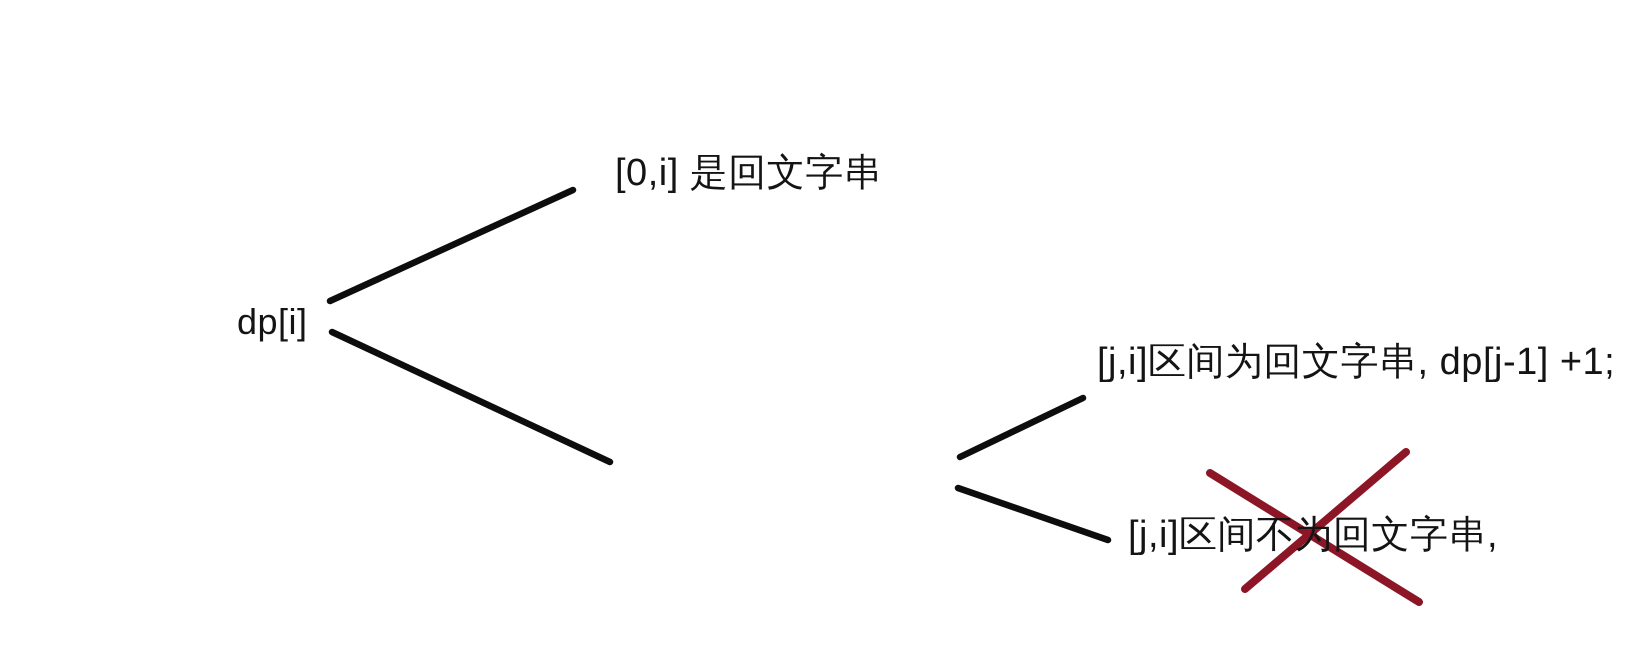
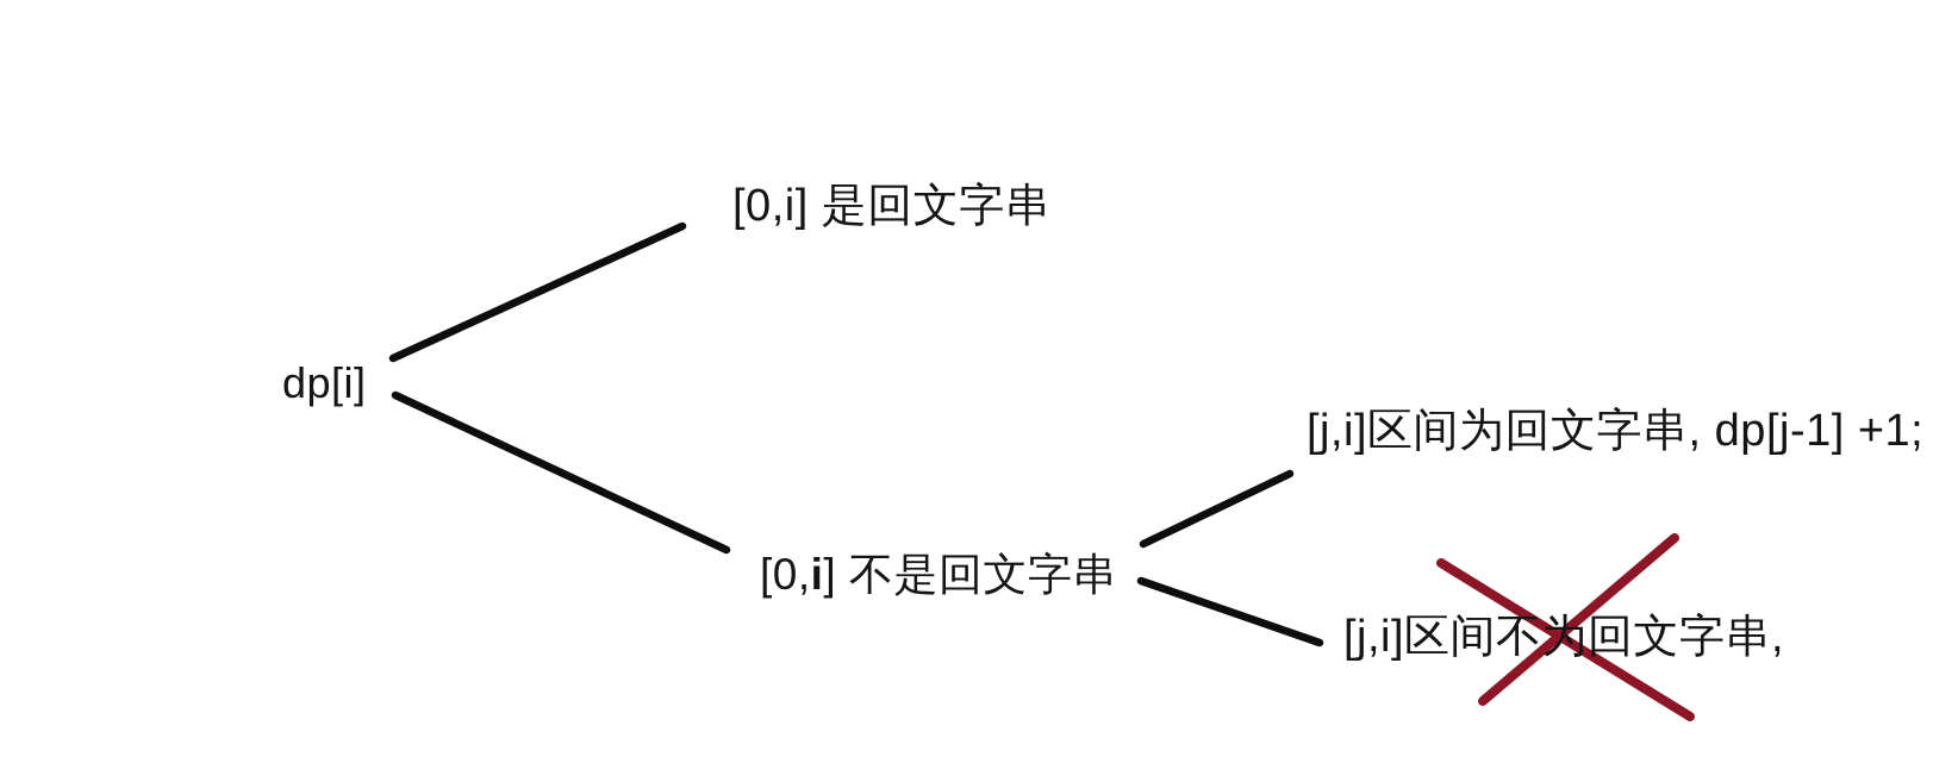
  dp[i]
  [0,i] 是回文字串
+ [0,i] 不是回文字串
  [j,i]区间为回文字串, dp[j-1] +1;
  [j,i]区间不为回文字串,
